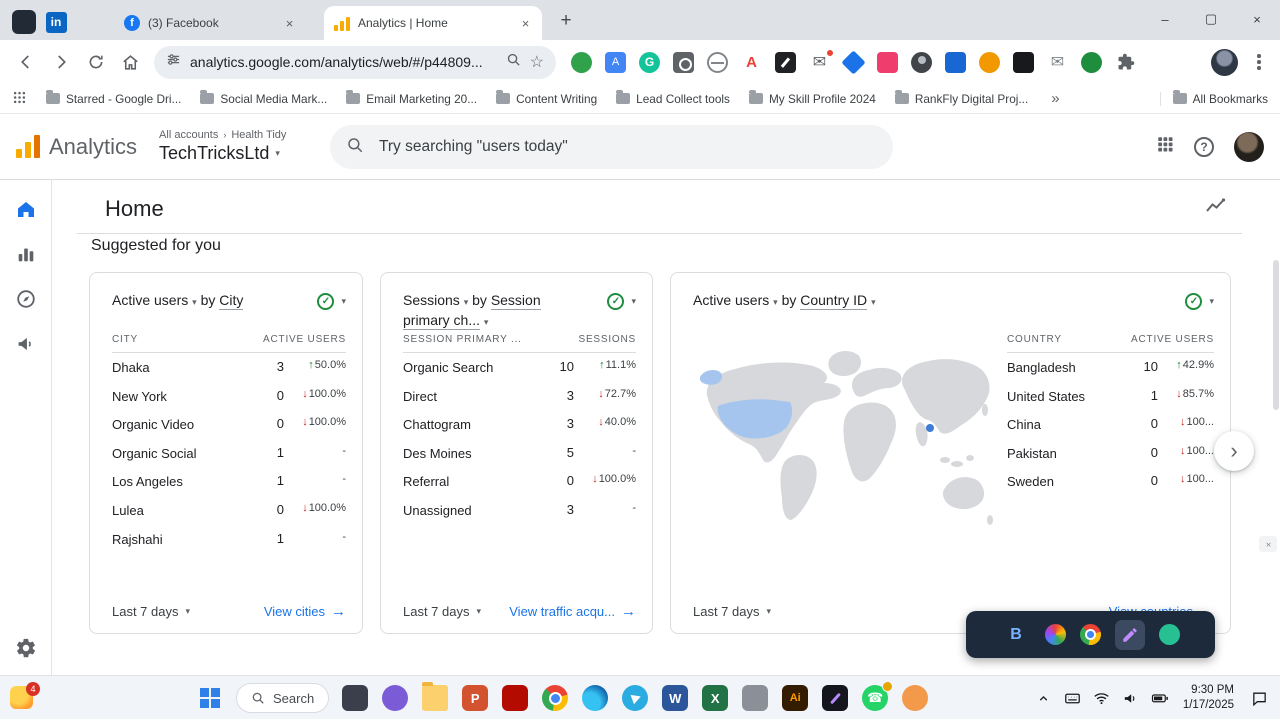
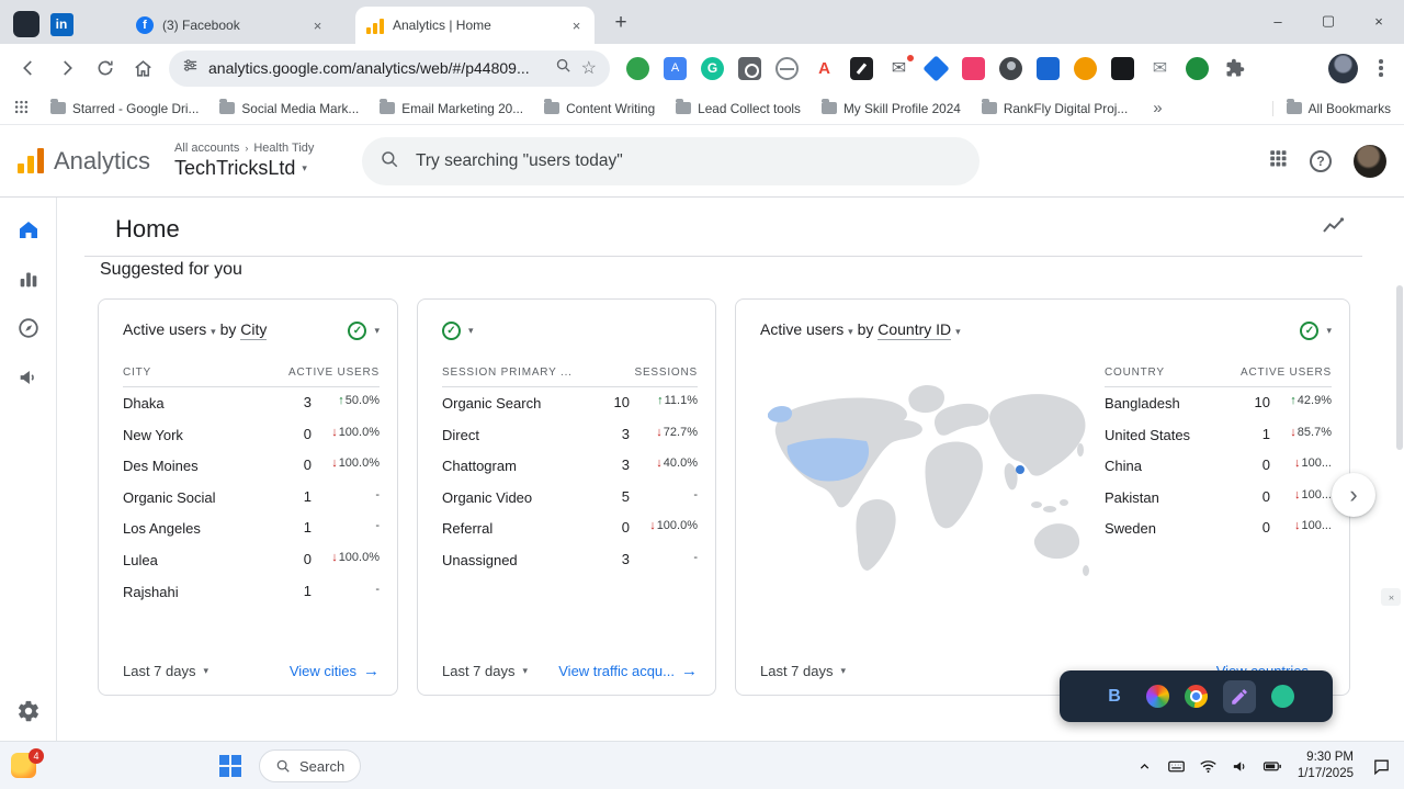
  in
  f
  (3) Facebook
  ×
  Analytics | Home
  ×
  +
  –
  ▢
  ×
  analytics.google.com/analytics/web/#/p44809...
  ☆
  A
  G
  A
  ✉
  ✉
  Starred - Google Dri...
  Social Media Mark...
  Email Marketing 20...
  Content Writing
  Lead Collect tools
  My Skill Profile 2024
  RankFly Digital Proj...
  »
  All Bookmarks
  Analytics
  All accounts
  ›
  Health Tidy
  TechTricksLtd
  ▾
  Try searching "users today"
  ?
  Home
  Suggested for you
  Active users ▾ by City
  ✓
  ▾
  CITY
  ACTIVE USERS
  Dhaka
  3
  ↑50.0%
  New York
  0
  ↓100.0%
- Organic Video
+ Des Moines
  0
  ↓100.0%
  Organic Social
  1
  -
  Los Angeles
  1
  -
  Lulea
  0
  ↓100.0%
  Rajshahi
  1
  -
  Last 7 days
  ▾
  View cities
  →
- Sessions ▾ by Session primary ch... ▾
  ✓
  ▾
  SESSION PRIMARY ...
  SESSIONS
  Organic Search
  10
  ↑11.1%
  Direct
  3
  ↓72.7%
  Chattogram
  3
  ↓40.0%
- Des Moines
+ Organic Video
  5
  -
  Referral
  0
  ↓100.0%
  Unassigned
  3
  -
  Last 7 days
  ▾
  View traffic acqu...
  →
  Active users ▾ by Country ID ▾
  ✓
  ▾
  COUNTRY
  ACTIVE USERS
  Bangladesh
  10
  ↑42.9%
  United States
  1
  ↓85.7%
  China
  0
  ↓100...
  Pakistan
  0
  ↓100...
  Sweden
  0
  ↓100...
  Last 7 days
  ▾
  ›
  ›‹
  B
  4
  Search
- P
- W
- X
- Ai
- ☎
  9:30 PM
  1/17/2025
